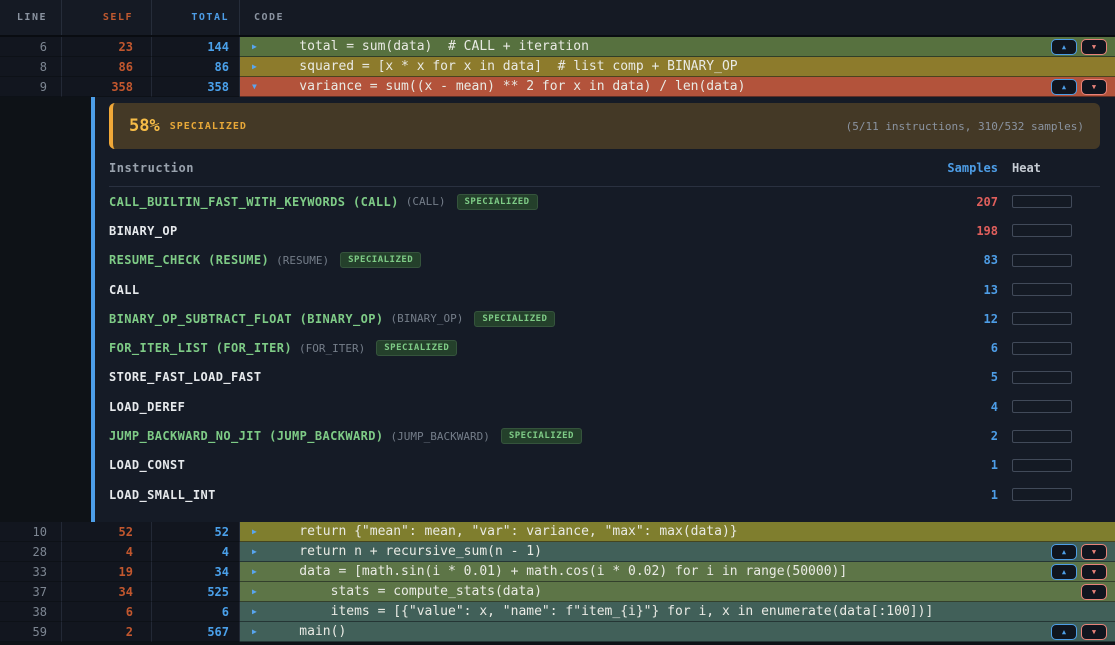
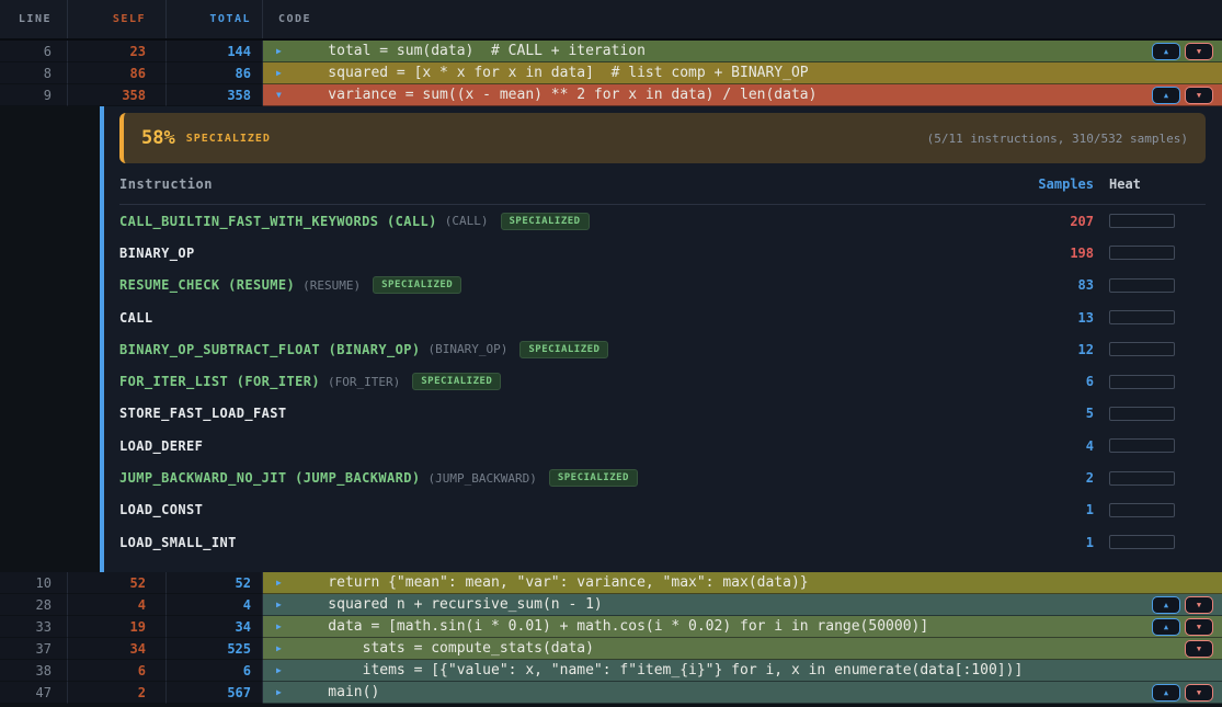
  LINE
  SELF
  TOTAL
  CODE
  6
  23
  144
  total = sum(data) # CALL + iteration
  8
  86
  86
  squared = [x * x for x in data] # list comp + BINARY_OP
  9
  358
  358
  variance = sum((x - mean) ** 2 for x in data) / len(data)
  58%
  SPECIALIZED
  (5/11 instructions, 310/532 samples)
  Instruction
  Samples
  Heat
  CALL_BUILTIN_FAST_WITH_KEYWORDS (CALL)
  (CALL)
  SPECIALIZED
  207
  BINARY_OP
  198
  RESUME_CHECK (RESUME)
  (RESUME)
  SPECIALIZED
  83
  CALL
  13
  BINARY_OP_SUBTRACT_FLOAT (BINARY_OP)
  (BINARY_OP)
  SPECIALIZED
  12
  FOR_ITER_LIST (FOR_ITER)
  (FOR_ITER)
  SPECIALIZED
  6
  STORE_FAST_LOAD_FAST
  5
  LOAD_DEREF
  4
  JUMP_BACKWARD_NO_JIT (JUMP_BACKWARD)
  (JUMP_BACKWARD)
  SPECIALIZED
  2
  LOAD_CONST
  1
  LOAD_SMALL_INT
  1
  10
  52
  52
  return {"mean": mean, "var": variance, "max": max(data)}
  28
  4
  4
- return n + recursive_sum(n - 1)
+ squared n + recursive_sum(n - 1)
  33
  19
  34
  data = [math.sin(i * 0.01) + math.cos(i * 0.02) for i in range(50000)]
  37
  34
  525
  stats = compute_stats(data)
  38
  6
  6
  items = [{"value": x, "name": f"item_{i}"} for i, x in enumerate(data[:100])]
- 59
+ 47
  2
  567
  main()
